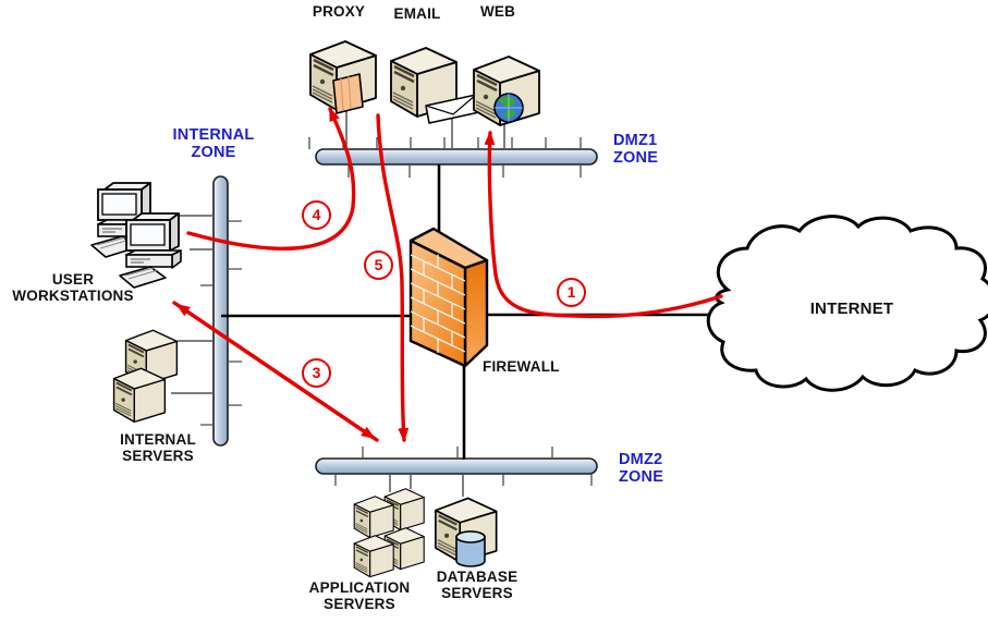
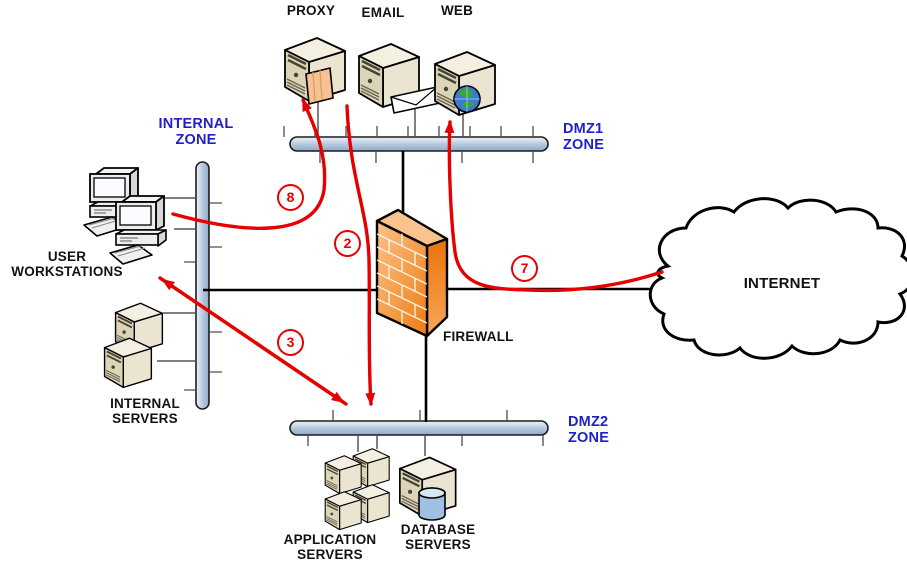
  PROXY
  EMAIL
  WEB
  INTERNAL ZONE
  DMZ1 ZONE
  DMZ2 ZONE
  USER WORKSTATIONS
  INTERNAL SERVERS
  FIREWALL
  INTERNET
  APPLICATION SERVERS
  DATABASE SERVERS
- 1
+ 7
- 5
+ 2
  3
- 4
+ 8
